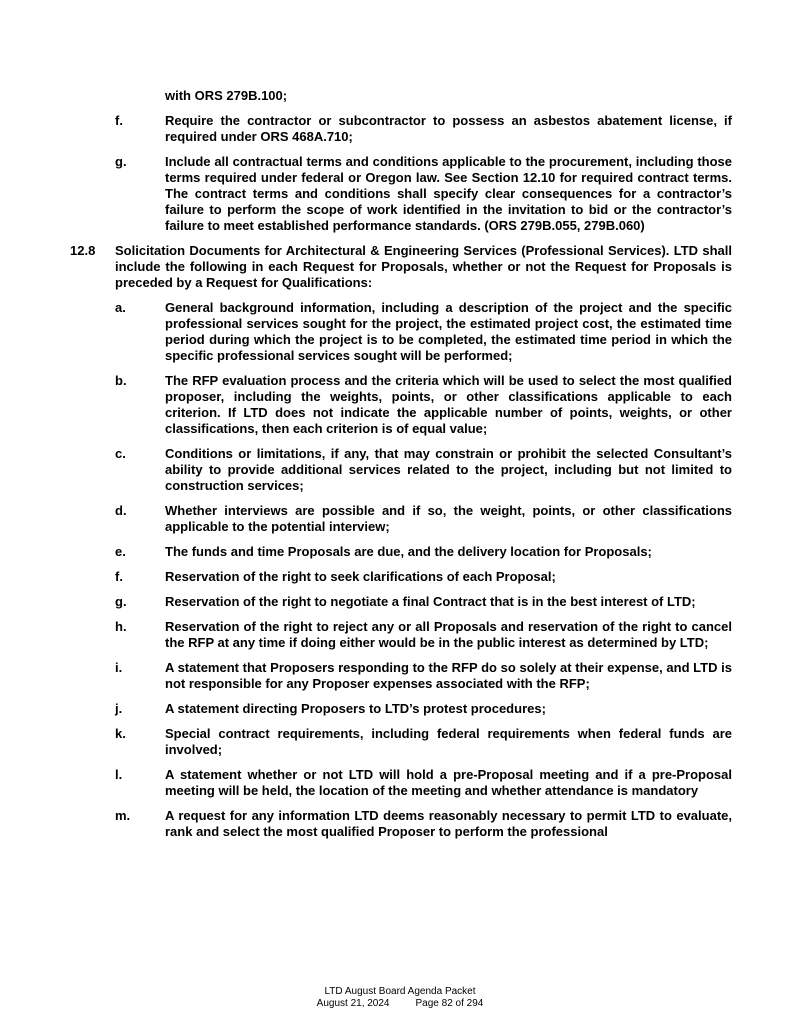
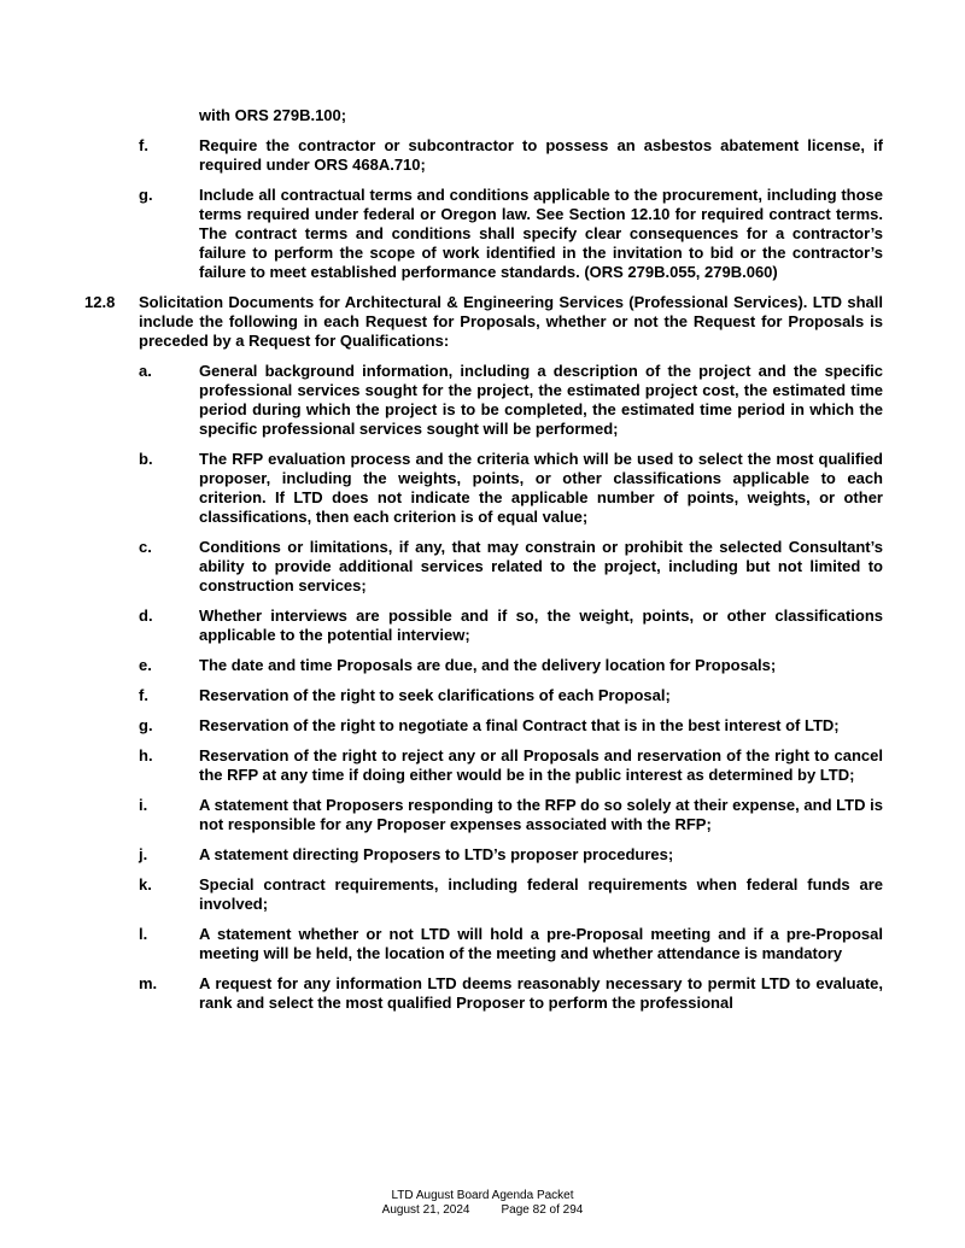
  with ORS 279B.100;
  f.
  Require the contractor or subcontractor to possess an asbestos abatement license, if required under ORS 468A.710;
  g.
  Include all contractual terms and conditions applicable to the procurement, including those terms required under federal or Oregon law. See Section 12.10 for required contract terms. The contract terms and conditions shall specify clear consequences for a contractor’s failure to perform the scope of work identified in the invitation to bid or the contractor’s failure to meet established performance standards. (ORS 279B.055, 279B.060)
  12.8
  Solicitation Documents for Architectural & Engineering Services (Professional Services). LTD shall include the following in each Request for Proposals, whether or not the Request for Proposals is preceded by a Request for Qualifications:
  a.
  General background information, including a description of the project and the specific professional services sought for the project, the estimated project cost, the estimated time period during which the project is to be completed, the estimated time period in which the specific professional services sought will be performed;
  b.
  The RFP evaluation process and the criteria which will be used to select the most qualified proposer, including the weights, points, or other classifications applicable to each criterion. If LTD does not indicate the applicable number of points, weights, or other classifications, then each criterion is of equal value;
  c.
  Conditions or limitations, if any, that may constrain or prohibit the selected Consultant’s ability to provide additional services related to the project, including but not limited to construction services;
  d.
  Whether interviews are possible and if so, the weight, points, or other classifications applicable to the potential interview;
  e.
- The funds and time Proposals are due, and the delivery location for Proposals;
+ The date and time Proposals are due, and the delivery location for Proposals;
  f.
  Reservation of the right to seek clarifications of each Proposal;
  g.
  Reservation of the right to negotiate a final Contract that is in the best interest of LTD;
  h.
  Reservation of the right to reject any or all Proposals and reservation of the right to cancel the RFP at any time if doing either would be in the public interest as determined by LTD;
  i.
  A statement that Proposers responding to the RFP do so solely at their expense, and LTD is not responsible for any Proposer expenses associated with the RFP;
  j.
- A statement directing Proposers to LTD’s protest procedures;
+ A statement directing Proposers to LTD’s proposer procedures;
  k.
  Special contract requirements, including federal requirements when federal funds are involved;
  l.
  A statement whether or not LTD will hold a pre-Proposal meeting and if a pre-Proposal meeting will be held, the location of the meeting and whether attendance is mandatory
  m.
  A request for any information LTD deems reasonably necessary to permit LTD to evaluate, rank and select the most qualified Proposer to perform the professional
  LTD August Board Agenda Packet
  August 21, 2024 Page 82 of 294
